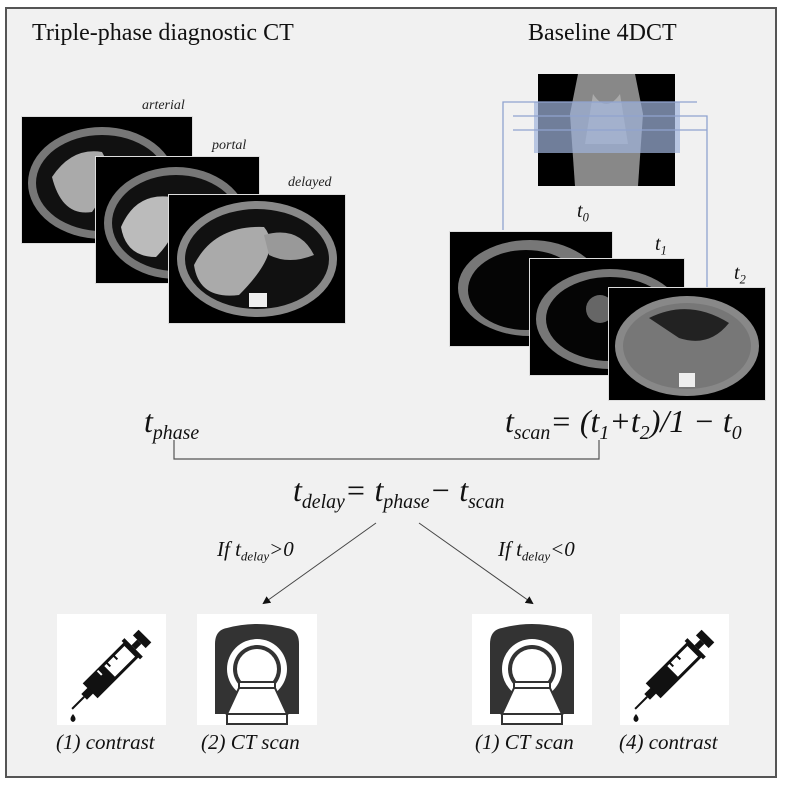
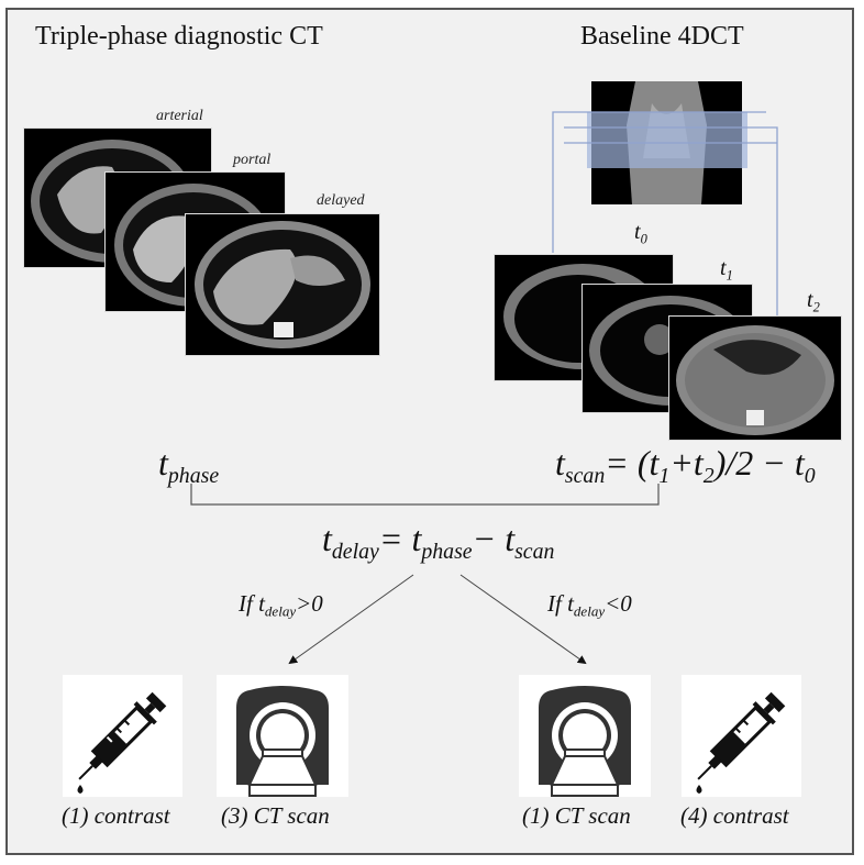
  Triple-phase diagnostic CT
  Baseline 4DCT
  arterial
  portal
  delayed
  t0
  t1
  t2
  tphase
- tscan= (t1+t2)/1 − t0
+ tscan= (t1+t2)/2 − t0
  tdelay= tphase− tscan
  If tdelay>0
  If tdelay<0
  (1) contrast
- (2) CT scan
+ (3) CT scan
  (1) CT scan
  (4) contrast
